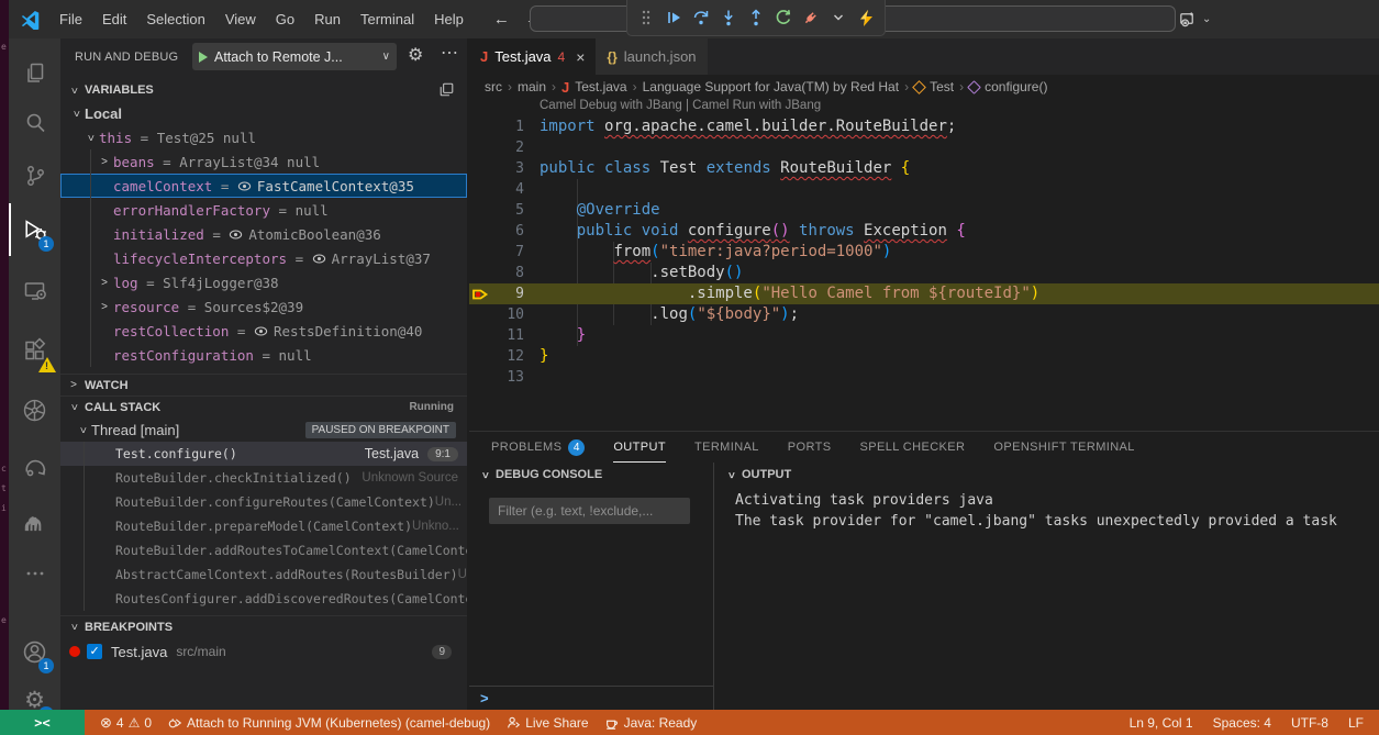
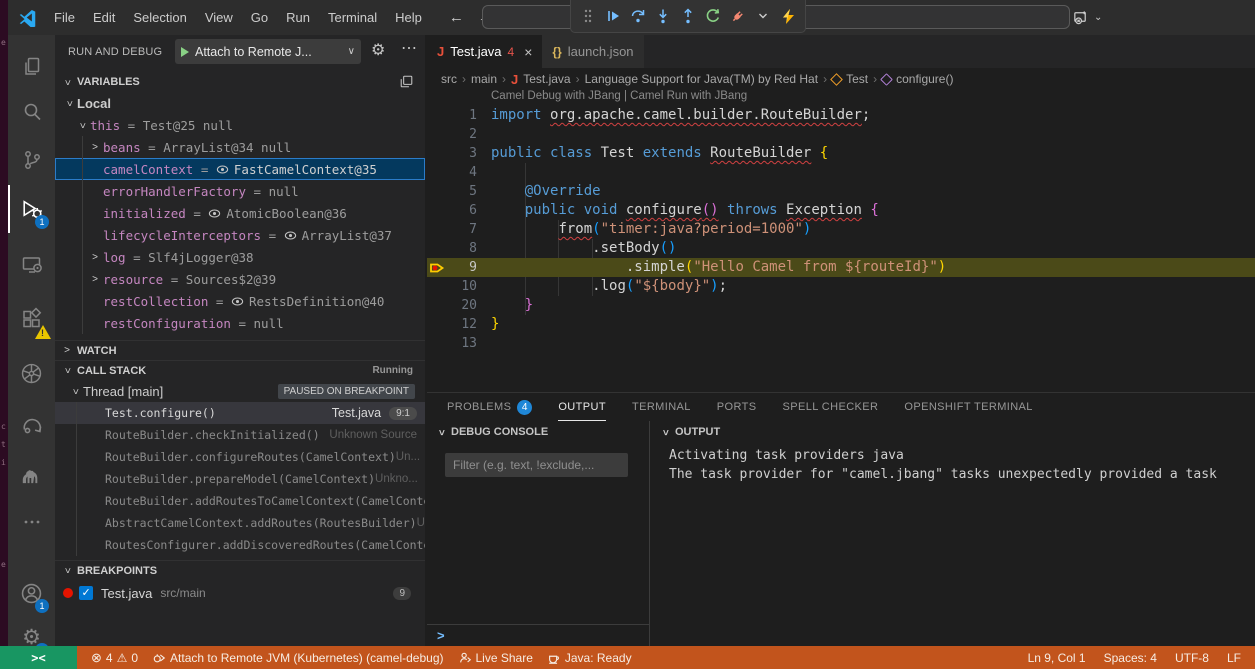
  e
  c
  t
  i
  e
  File Edit Selection View Go Run Terminal Help
  ←
  ⌄
  1
  1
  ⚙
  RUN AND DEBUG
  Attach to Remote J...
  ∨
  ⚙
  ⋯
  VARIABLES
  Local
  this
  =
  Test@25 null
  beans
  =
  ArrayList@34 null
  camelContext
  =
  FastCamelContext@35
  errorHandlerFactory
  =
  null
  initialized
  =
  AtomicBoolean@36
  lifecycleInterceptors
  =
  ArrayList@37
  log
  =
  Slf4jLogger@38
  resource
  =
  Sources$2@39
  restCollection
  =
  RestsDefinition@40
  restConfiguration
  =
  null
  WATCH
  CALL STACK
  Running
  Thread [main]
  PAUSED ON BREAKPOINT
  Test.configure()
  Test.java
  9:1
  RouteBuilder.checkInitialized()
  Unknown Source
  RouteBuilder.configureRoutes(CamelContext)
  Un...
  RouteBuilder.prepareModel(CamelContext)
  Unkno...
  RouteBuilder.addRoutesToCamelContext(CamelCont
  AbstractCamelContext.addRoutes(RoutesBuilder)
  RoutesConfigurer.addDiscoveredRoutes(CamelCont
  BREAKPOINTS
  Test.java
  src/main
  9
  J
  Test.java
  4
  ×
  {}
  launch.json
  src
  ›
  main
  ›
  J
  Test.java
  ›
  Language Support for Java(TM) by Red Hat
  ›
  Test
  ›
  configure()
  Camel Debug with JBang | Camel Run with JBang
  1
  import org.apache.camel.builder.RouteBuilder;
  2
  3
  public class Test extends RouteBuilder {
  4
  5
  @Override
  6
  public void configure() throws Exception {
  7
  from("timer:java?period=1000")
  8
  .setBody()
  9
  .simple("Hello Camel from ${routeId}")
  10
  .log("${body}");
- 11
+ 20
  }
  12
  }
  13
  PROBLEMS
  4
  OUTPUT
  TERMINAL
  PORTS
  SPELL CHECKER
  OPENSHIFT TERMINAL
  DEBUG CONSOLE
  Filter (e.g. text, !exclude,...
  >
  OUTPUT
  Activating task providers java
  The task provider for "camel.jbang" tasks unexpectedly provided a task
  ><
  4
  0
- Attach to Running JVM (Kubernetes) (camel-debug)
+ Attach to Remote JVM (Kubernetes) (camel-debug)
  Live Share
  Java: Ready
  Ln 9, Col 1
  Spaces: 4
  UTF-8
  LF
